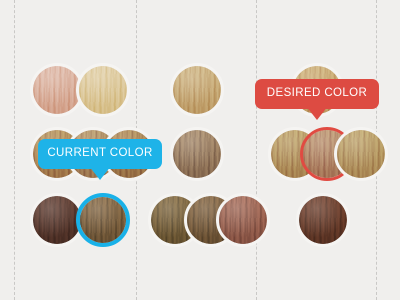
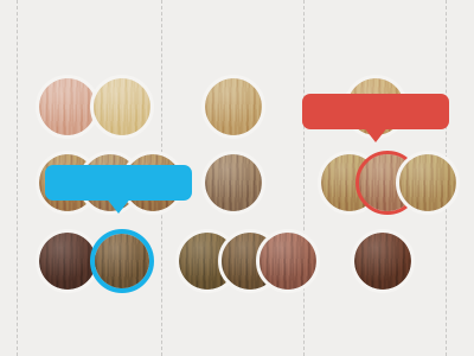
- CURRENT COLOR
- DESIRED COLOR
